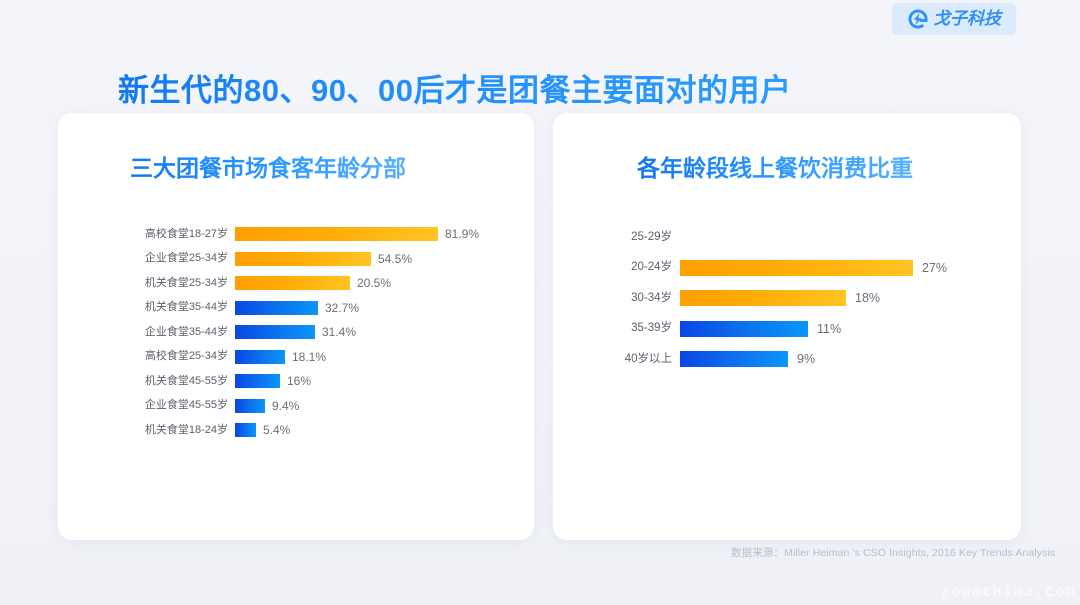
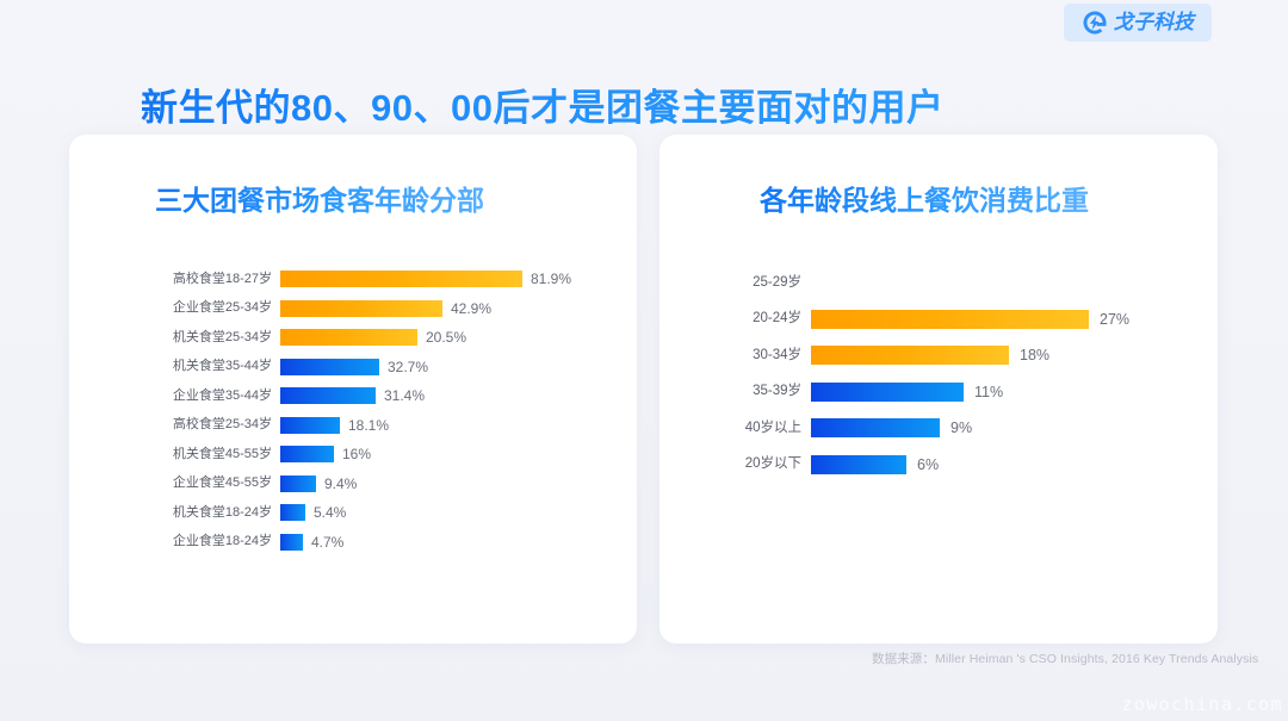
  戈子科技
  新生代的80、90、00后才是团餐主要面对的用户
  三大团餐市场食客年龄分部
  高校食堂18-27岁
  81.9%
  企业食堂25-34岁
- 54.5%
+ 42.9%
  机关食堂25-34岁
  20.5%
  机关食堂35-44岁
  32.7%
  企业食堂35-44岁
  31.4%
  高校食堂25-34岁
  18.1%
  机关食堂45-55岁
  16%
  企业食堂45-55岁
  9.4%
  机关食堂18-24岁
  5.4%
+ 企业食堂18-24岁
+ 4.7%
  各年龄段线上餐饮消费比重
  25-29岁
  20-24岁
  27%
  30-34岁
  18%
  35-39岁
  11%
  40岁以上
  9%
+ 20岁以下
+ 6%
  数据来源：Miller Heiman 's CSO Insights, 2016 Key Trends Analysis
